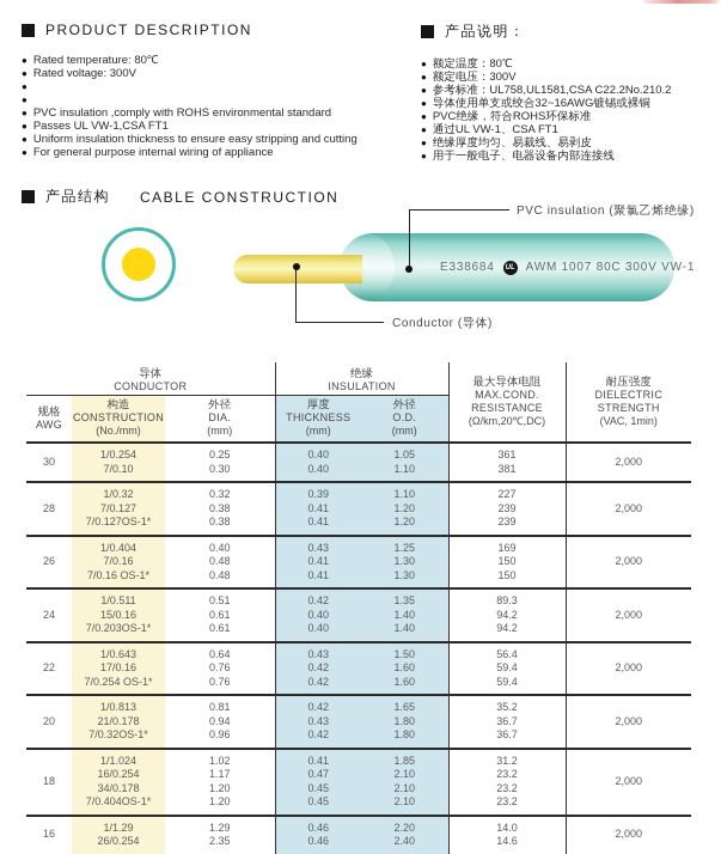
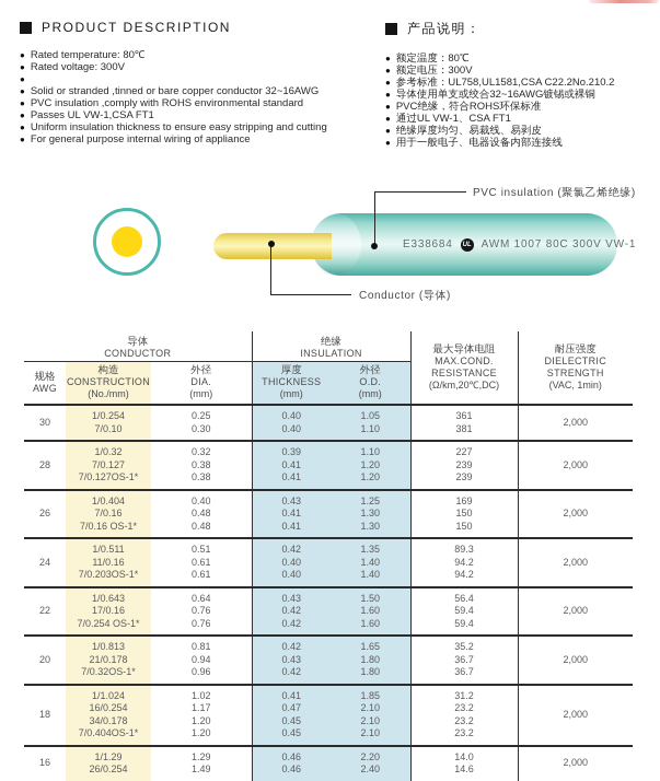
  PRODUCT DESCRIPTION
  ●
  Rated temperature: 80℃
  ●
  Rated voltage: 300V
  ●
  ●
+ Solid or stranded ,tinned or bare copper conductor 32~16AWG
  ●
  PVC insulation ,comply with ROHS environmental standard
  ●
  Passes UL VW-1,CSA FT1
  ●
  Uniform insulation thickness to ensure easy stripping and cutting
  ●
  For general purpose internal wiring of appliance
  产品说明：
  ●
  额定温度：80℃
  ●
  额定电压：300V
  ●
  参考标准：UL758,UL1581,CSA C22.2No.210.2
  ●
  导体使用单支或绞合32~16AWG镀锡或裸铜
  ●
  PVC绝缘，符合ROHS环保标准
  ●
  通过UL VW-1、CSA FT1
  ●
  绝缘厚度均匀、易裁线、易剥皮
  ●
  用于一般电子、电器设备内部连接线
- 产品结构
- CABLE CONSTRUCTION
  E338684
  AWM 1007 80C 300V VW-1
  PVC insulation (聚氯乙烯绝缘)
  Conductor (导体)
  导体 CONDUCTOR	绝缘 INSULATION	最大导体电阻 MAX.COND. RESISTANCE (Ω/km,20℃,DC)	耐压强度 DIELECTRIC STRENGTH (VAC, 1min)
  规格 AWG	构造 CONSTRUCTION (No./mm)	外径 DIA. (mm)	厚度 THICKNESS (mm)	外径 O.D. (mm)
  30	1/0.2547/0.10	0.250.30	0.400.40	1.051.10	361381	2,000
  28	1/0.327/0.1277/0.127OS-1*	0.320.380.38	0.390.410.41	1.101.201.20	227239239	2,000
  26	1/0.4047/0.167/0.16 OS-1*	0.400.480.48	0.430.410.41	1.251.301.30	169150150	2,000
- 24	1/0.51115/0.167/0.203OS-1*	0.510.610.61	0.420.400.40	1.351.401.40	89.394.294.2	2,000
+ 24	1/0.51111/0.167/0.203OS-1*	0.510.610.61	0.420.400.40	1.351.401.40	89.394.294.2	2,000
  22	1/0.64317/0.167/0.254 OS-1*	0.640.760.76	0.430.420.42	1.501.601.60	56.459.459.4	2,000
  20	1/0.81321/0.1787/0.32OS-1*	0.810.940.96	0.420.430.42	1.651.801.80	35.236.736.7	2,000
  18	1/1.02416/0.25434/0.1787/0.404OS-1*	1.021.171.201.20	0.410.470.450.45	1.852.102.102.10	31.223.223.223.2	2,000
- 16	1/1.2926/0.254	1.292.35	0.460.46	2.202.40	14.014.6	2,000
+ 16	1/1.2926/0.254	1.291.49	0.460.46	2.202.40	14.014.6	2,000
